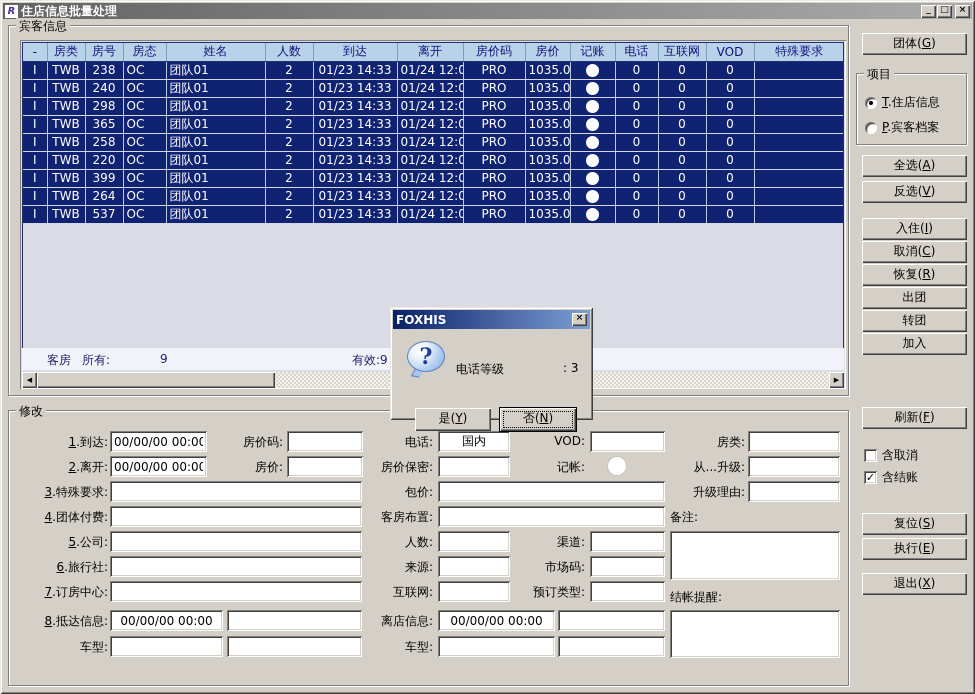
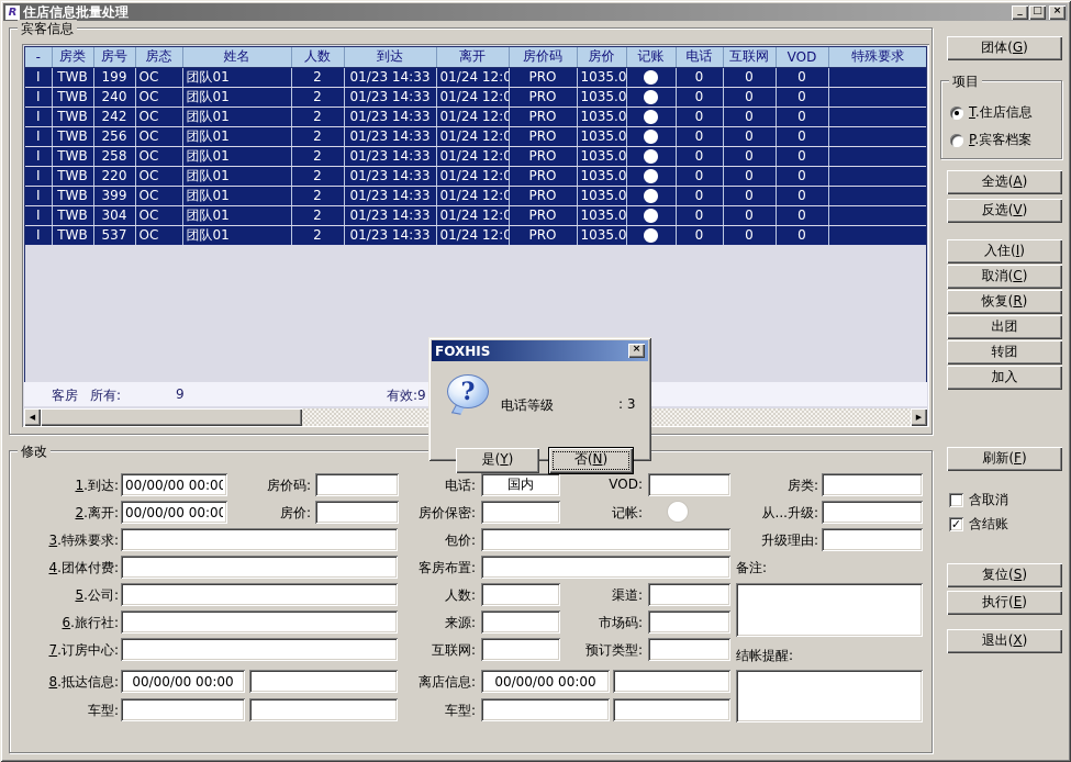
  R
  住店信息批量处理
  _
  □
  ×
  宾客信息
  -	房类	房号	房态	姓名	人数	到达	离开	房价码	房价	记账	电话	互联网	VOD	特殊要求
- I	TWB	238	OC	团队01	2	01/23 14:33	01/24 12:0	PRO	1035.0		0	0	0
+ I	TWB	199	OC	团队01	2	01/23 14:33	01/24 12:0	PRO	1035.0		0	0	0
  I	TWB	240	OC	团队01	2	01/23 14:33	01/24 12:0	PRO	1035.0		0	0	0
- I	TWB	298	OC	团队01	2	01/23 14:33	01/24 12:0	PRO	1035.0		0	0	0
+ I	TWB	242	OC	团队01	2	01/23 14:33	01/24 12:0	PRO	1035.0		0	0	0
- I	TWB	365	OC	团队01	2	01/23 14:33	01/24 12:0	PRO	1035.0		0	0	0
+ I	TWB	256	OC	团队01	2	01/23 14:33	01/24 12:0	PRO	1035.0		0	0	0
  I	TWB	258	OC	团队01	2	01/23 14:33	01/24 12:0	PRO	1035.0		0	0	0
  I	TWB	220	OC	团队01	2	01/23 14:33	01/24 12:0	PRO	1035.0		0	0	0
  I	TWB	399	OC	团队01	2	01/23 14:33	01/24 12:0	PRO	1035.0		0	0	0
- I	TWB	264	OC	团队01	2	01/23 14:33	01/24 12:0	PRO	1035.0		0	0	0
+ I	TWB	304	OC	团队01	2	01/23 14:33	01/24 12:0	PRO	1035.0		0	0	0
  I	TWB	537	OC	团队01	2	01/23 14:33	01/24 12:0	PRO	1035.0		0	0	0
  客房
  所有:
  9
  有效:9
  ◀
  ▶
  团体(G)
  项目
  T.住店信息
  P.宾客档案
  全选(A)
  反选(V)
  入住(I)
  取消(C)
  恢复(R)
  出团
  转团
  加入
  刷新(F)
  含取消
  ✓
  含结账
  复位(S)
  执行(E)
  退出(X)
  修改
  1.到达:
  00/00/00 00:00
  房价码:
  电话:
  国内
  VOD:
  房类:
  2.离开:
  00/00/00 00:00
  房价:
  房价保密:
  记帐:
  从...升级:
  3.特殊要求:
  包价:
  升级理由:
  4.团体付费:
  客房布置:
  备注:
  5.公司:
  人数:
  渠道:
  6.旅行社:
  来源:
  市场码:
  7.订房中心:
  互联网:
  预订类型:
  结帐提醒:
  8.抵达信息:
  00/00/00 00:00
  离店信息:
  00/00/00 00:00
  车型:
  车型:
  FOXHIS
  ×
  ?
  电话等级
  : 3
  是(Y)
  否(N)
